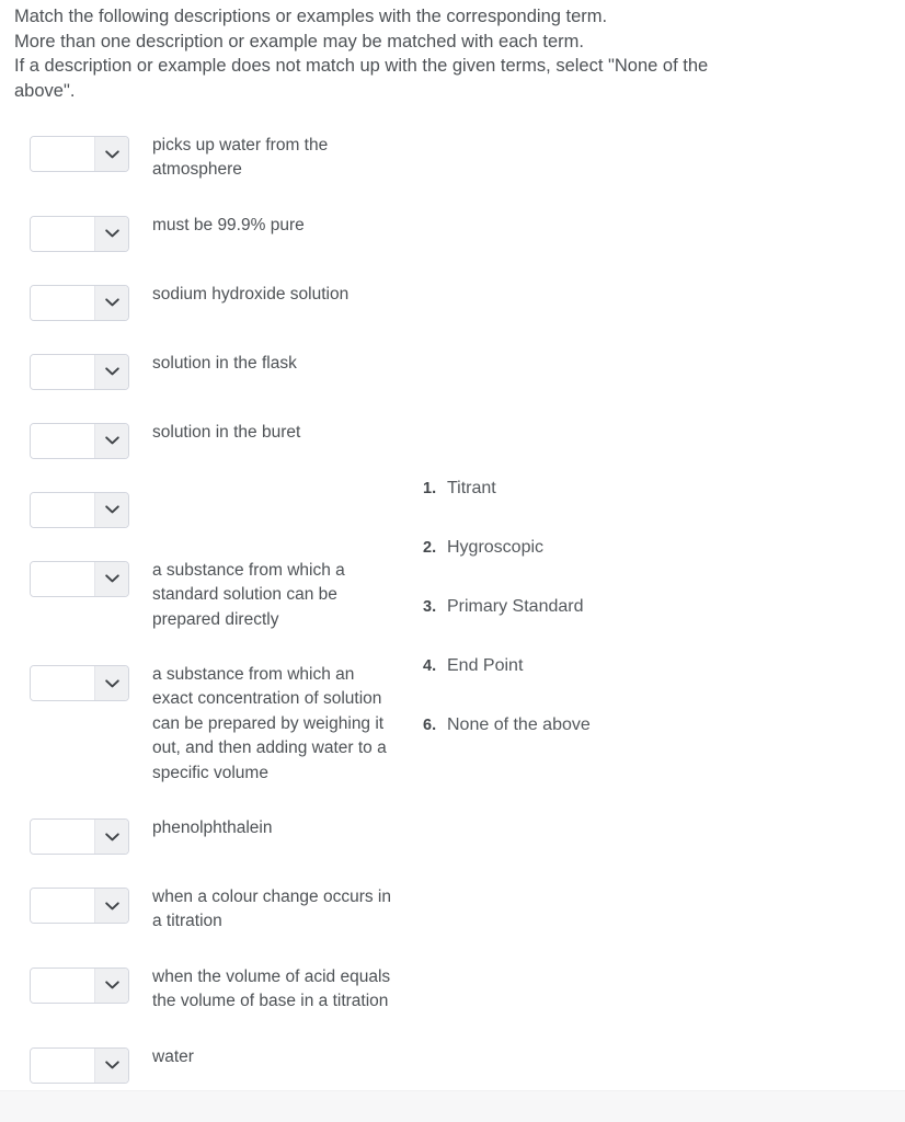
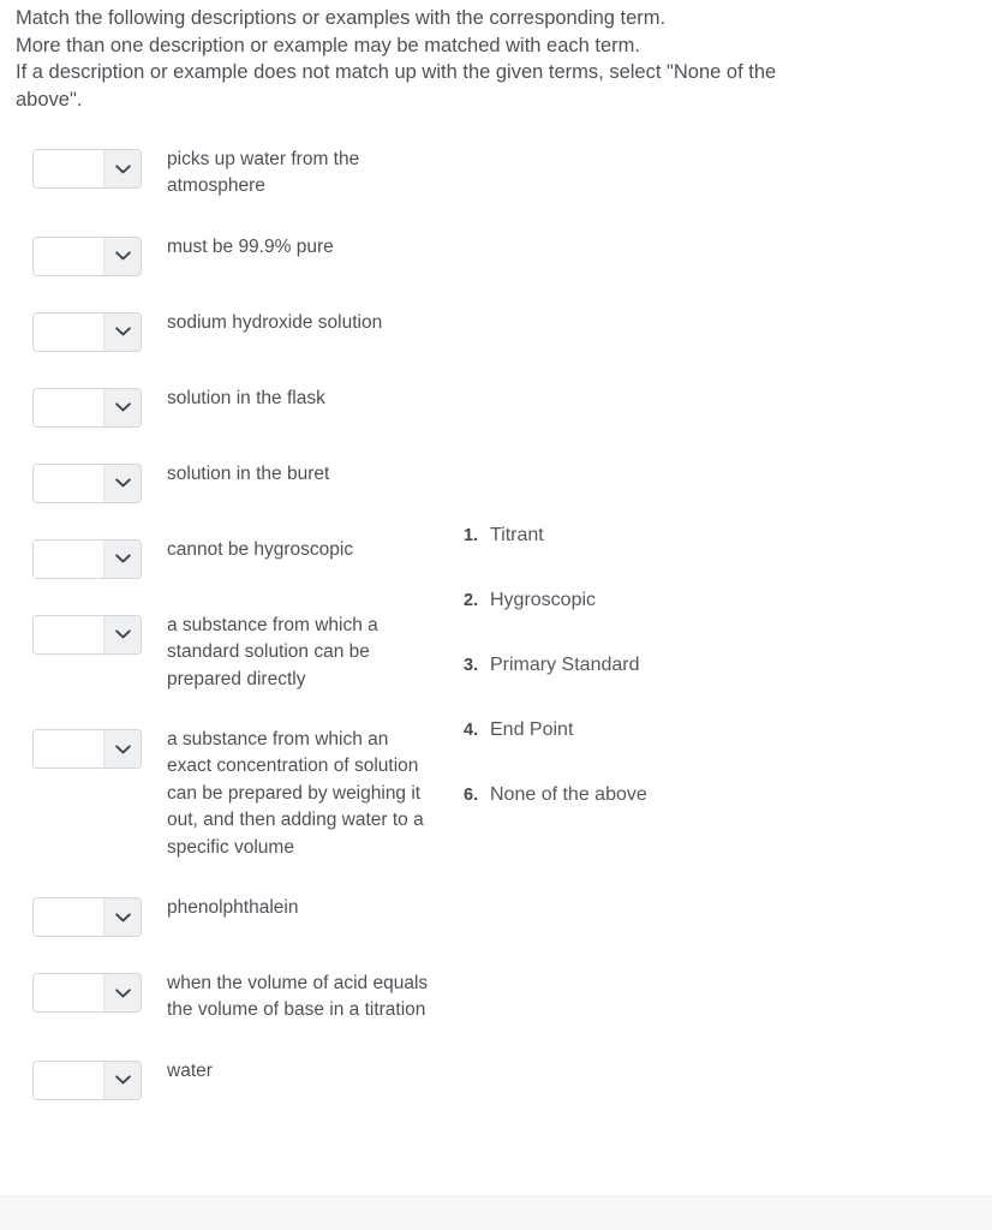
  Match the following descriptions or examples with the corresponding term.
  More than one description or example may be matched with each term.
  If a description or example does not match up with the given terms, select "None of the
  above".
  picks up water from the atmosphere
  must be 99.9% pure
  sodium hydroxide solution
  solution in the flask
  solution in the buret
+ cannot be hygroscopic
  a substance from which a standard solution can be prepared directly
  a substance from which an exact concentration of solution can be prepared by weighing it out, and then adding water to a specific volume
  phenolphthalein
- when a colour change occurs in a titration
  when the volume of acid equals the volume of base in a titration
  water
  1.
  Titrant
  2.
  Hygroscopic
  3.
  Primary Standard
  4.
  End Point
  6.
  None of the above
